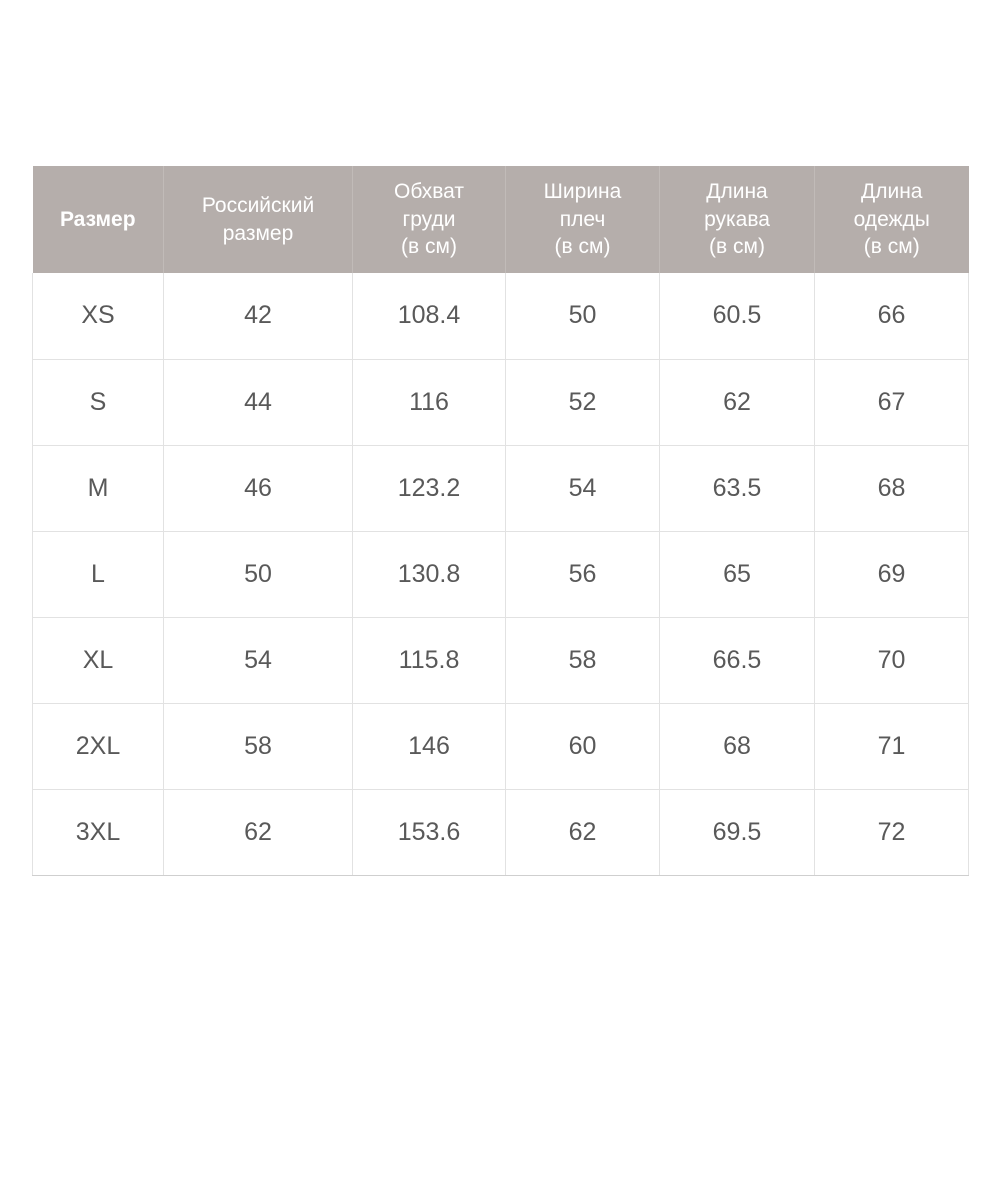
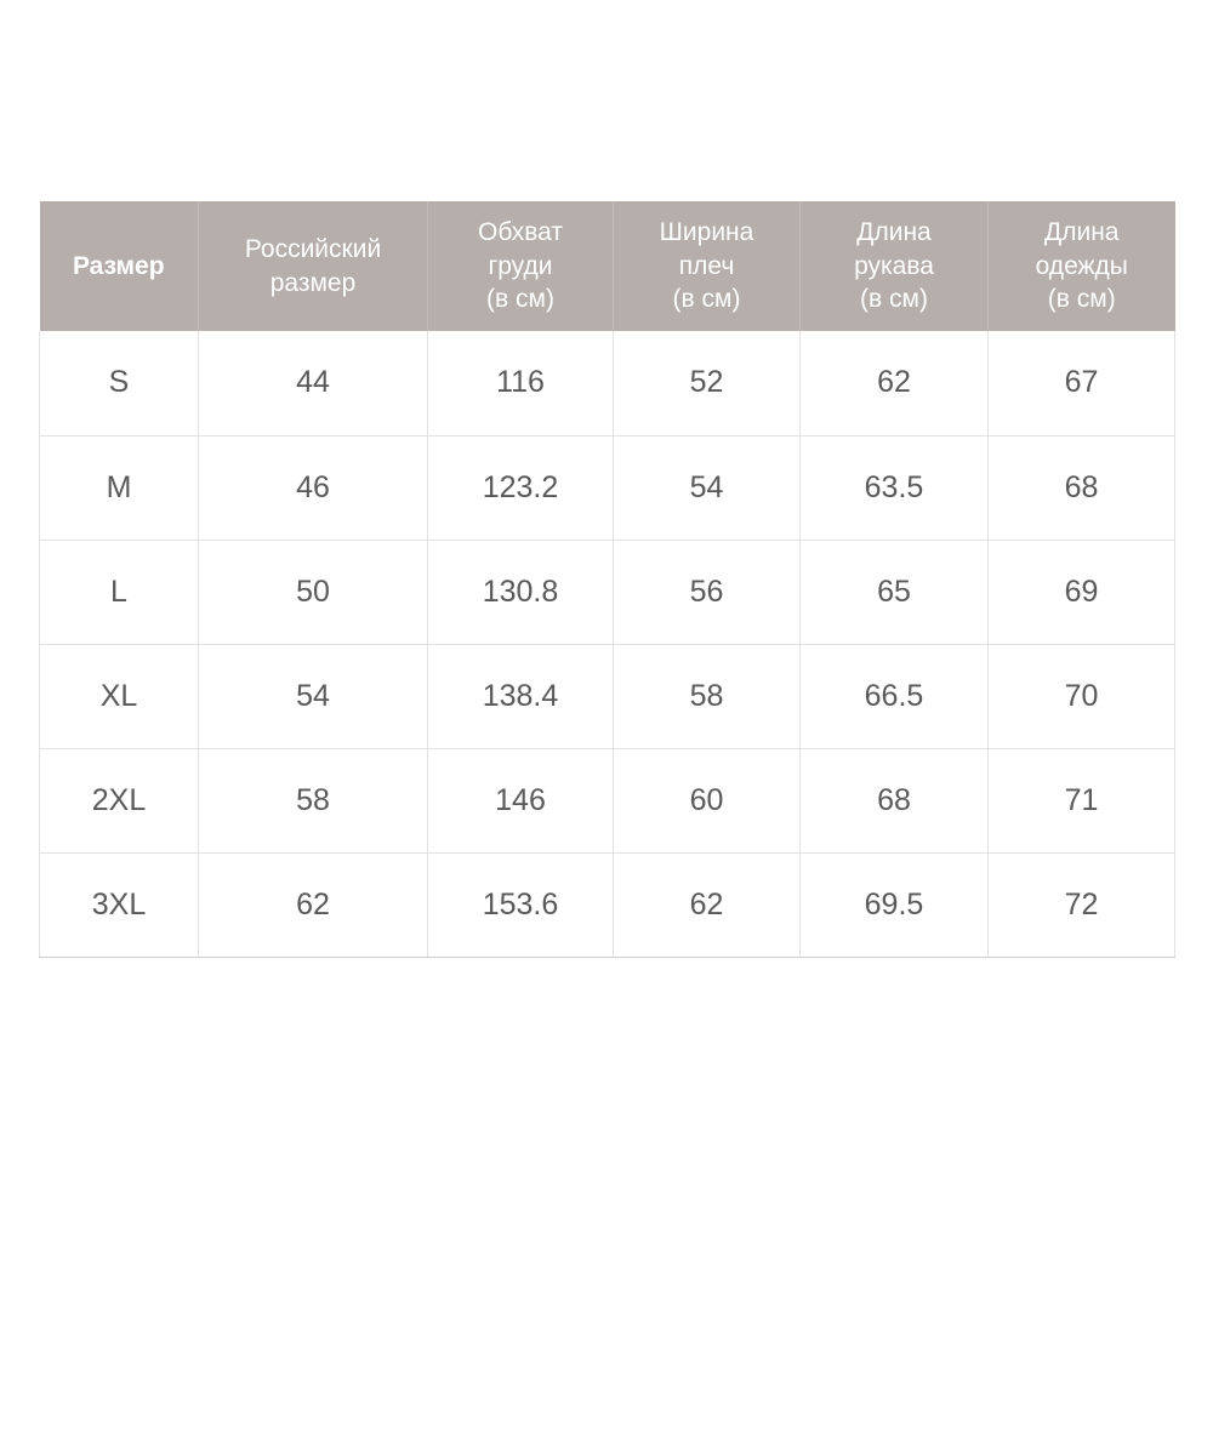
  Размер	Российскийразмер	Обхватгруди(в см)	Ширинаплеч(в см)	Длинарукава(в см)	Длинаодежды(в см)
- XS	42	108.4	50	60.5	66
  S	44	116	52	62	67
  M	46	123.2	54	63.5	68
  L	50	130.8	56	65	69
- XL	54	115.8	58	66.5	70
+ XL	54	138.4	58	66.5	70
  2XL	58	146	60	68	71
  3XL	62	153.6	62	69.5	72
